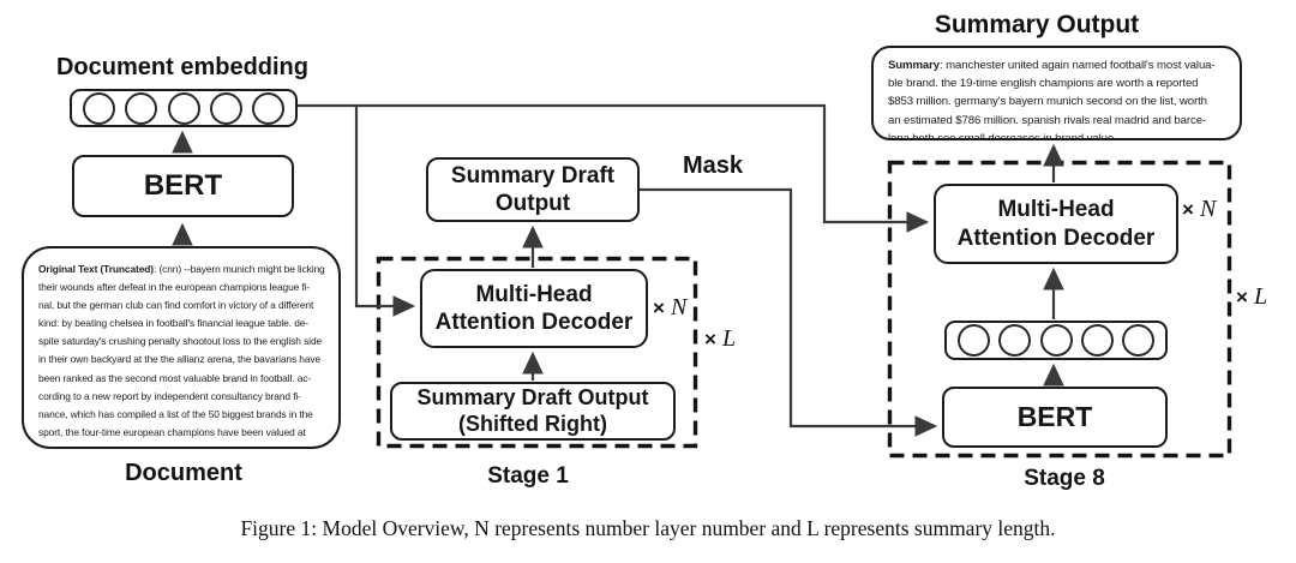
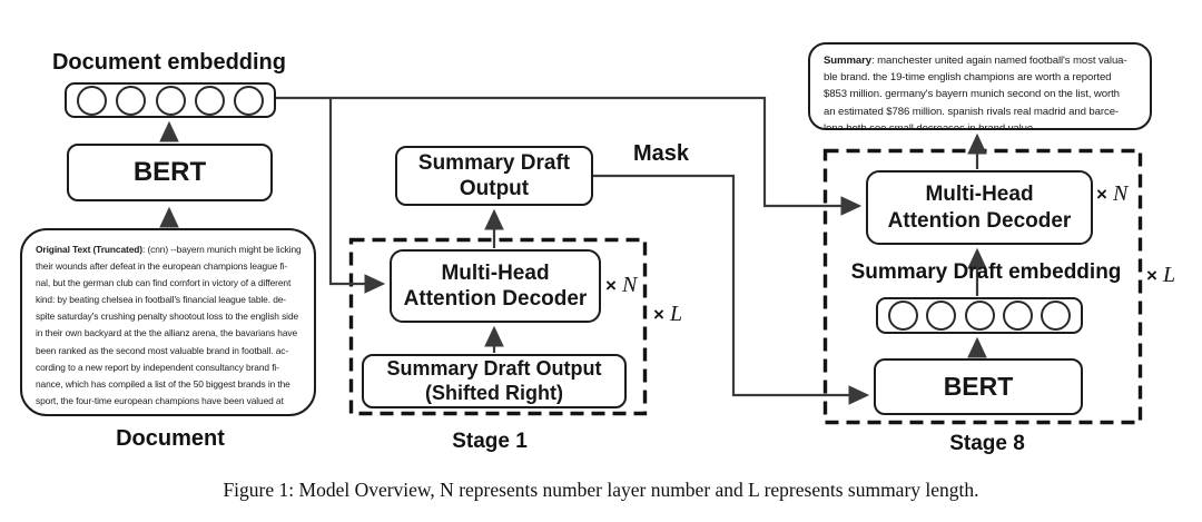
  Document embedding
  BERT
  Original Text (Truncated): (cnn) --bayern munich might be licking
  their wounds after defeat in the european champions league fi-
  nal, but the german club can find comfort in victory of a different
  kind: by beating chelsea in football's financial league table. de-
  spite saturday's crushing penalty shootout loss to the english side
  in their own backyard at the the allianz arena, the bavarians have
  been ranked as the second most valuable brand in football. ac-
  cording to a new report by independent consultancy brand fi-
  nance, which has compiled a list of the 50 biggest brands in the
  sport, the four-time european champions have been valued at
  Document
  Summary Draft
  Output
  Mask
  Multi-Head
  Attention Decoder
  Summary Draft Output
  (Shifted Right)
  ×
  N
  ×
  L
  Stage 1
- Summary Output
  Summary: manchester united again named football's most valua-
  ble brand. the 19-time english champions are worth a reported
  $853 million. germany's bayern munich second on the list, worth
  an estimated $786 million. spanish rivals real madrid and barce-
  Multi-Head
  Attention Decoder
  ×
  N
  ×
  L
+ Summary Draft embedding
  BERT
  Stage 8
  Figure 1: Model Overview, N represents number layer number and L represents summary length.
